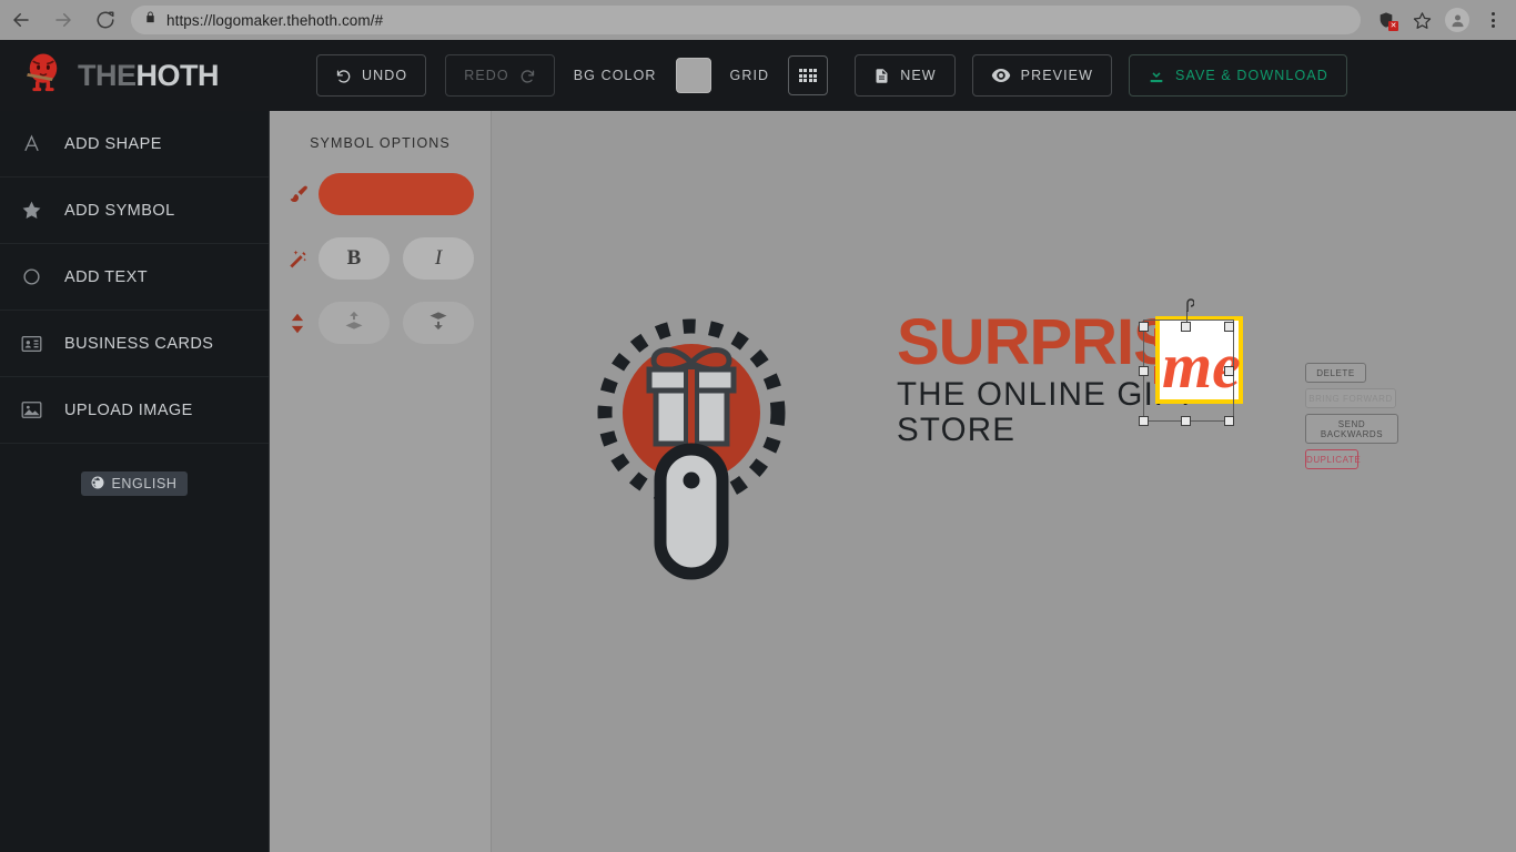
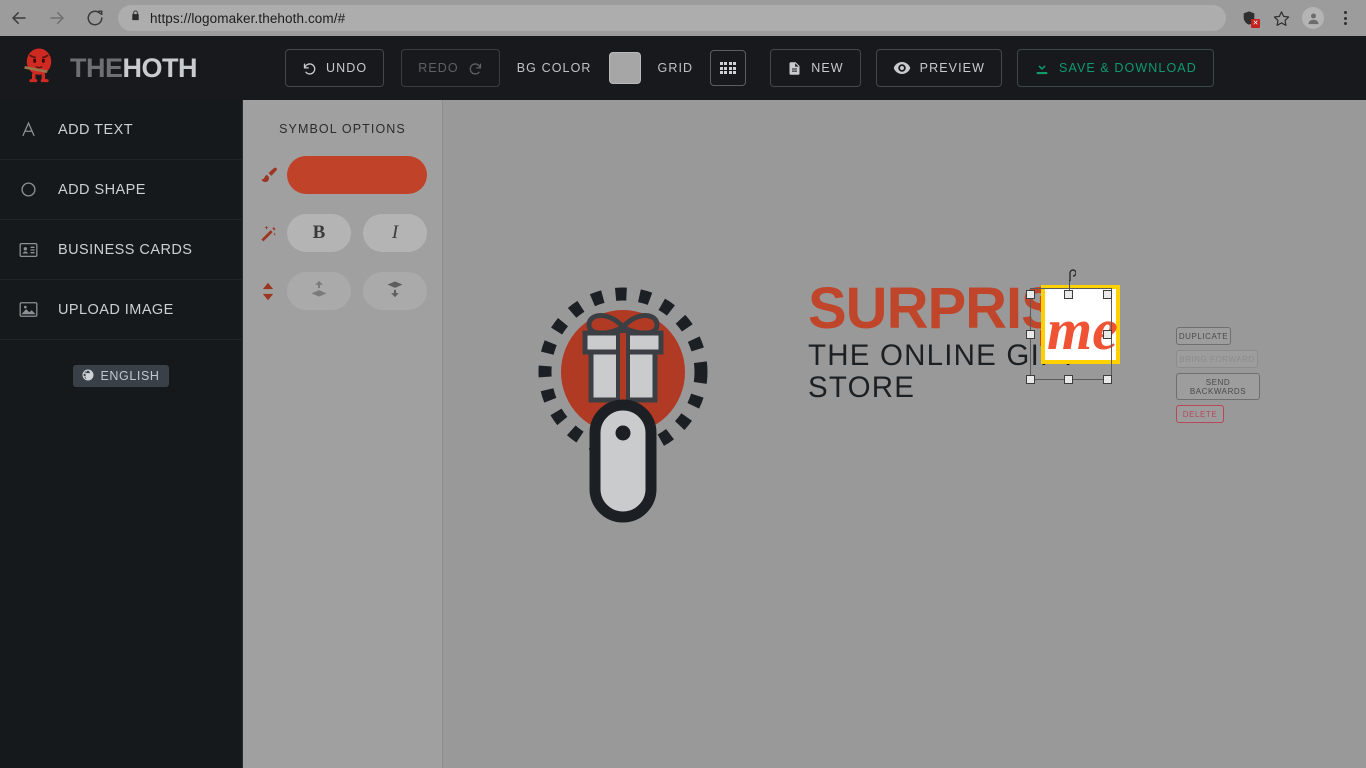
  https://logomaker.thehoth.com/#
  THEHOTH
  UNDO
  REDO
  BG COLOR
  GRID
  NEW
  PREVIEW
  SAVE & DOWNLOAD
- ADD SHAPE
+ ADD TEXT
- ADD SYMBOL
- ADD TEXT
+ ADD SHAPE
  BUSINESS CARDS
  UPLOAD IMAGE
  ENGLISH
  SYMBOL OPTIONS
  B
  I
  SURPRI
  THE ONLINE GI STORE
- DELETE
+ DUPLICATE
  SEND BACKWARDS
- DUPLICATE
+ DELETE
